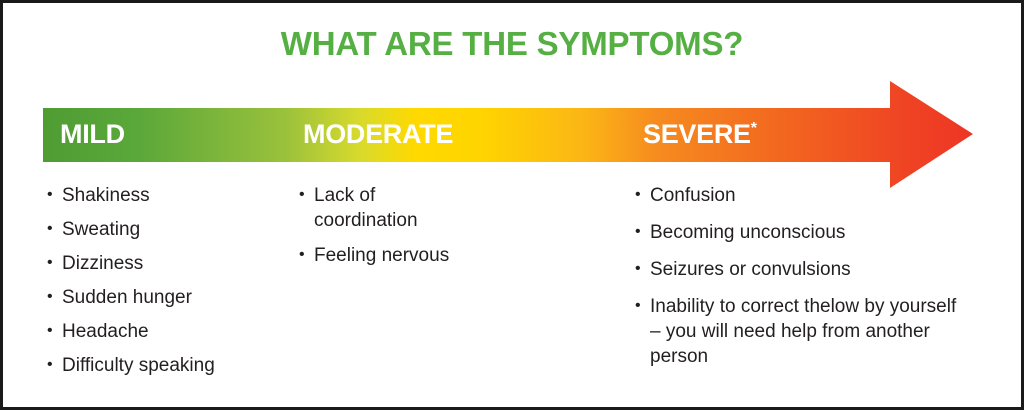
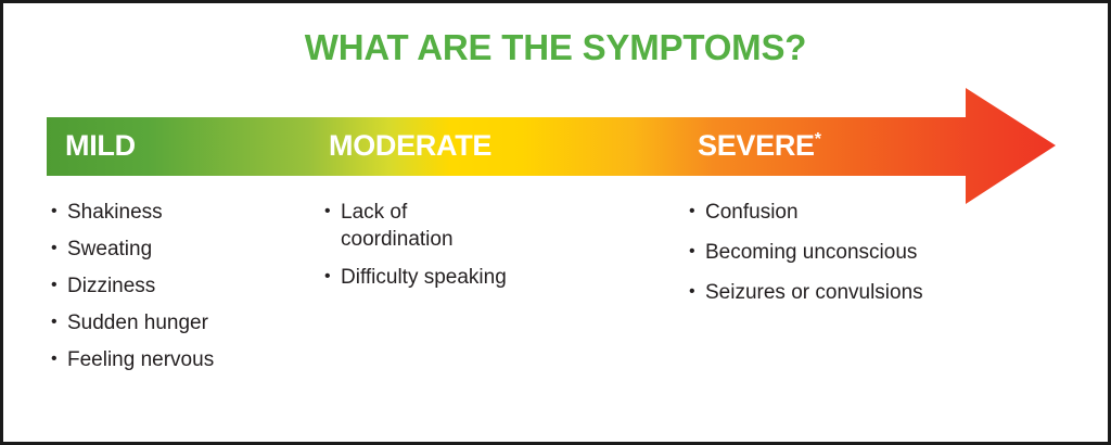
  WHAT ARE THE SYMPTOMS?
  MILD
  MODERATE
  SEVERE*
  Shakiness
  Sweating
  Dizziness
  Sudden hunger
- Headache
- Difficulty speaking
+ Feeling nervous
  Lack of coordination
- Feeling nervous
+ Difficulty speaking
  Confusion
  Becoming unconscious
  Seizures or convulsions
- Inability to correct thelow by yourself – you will need help from another person
